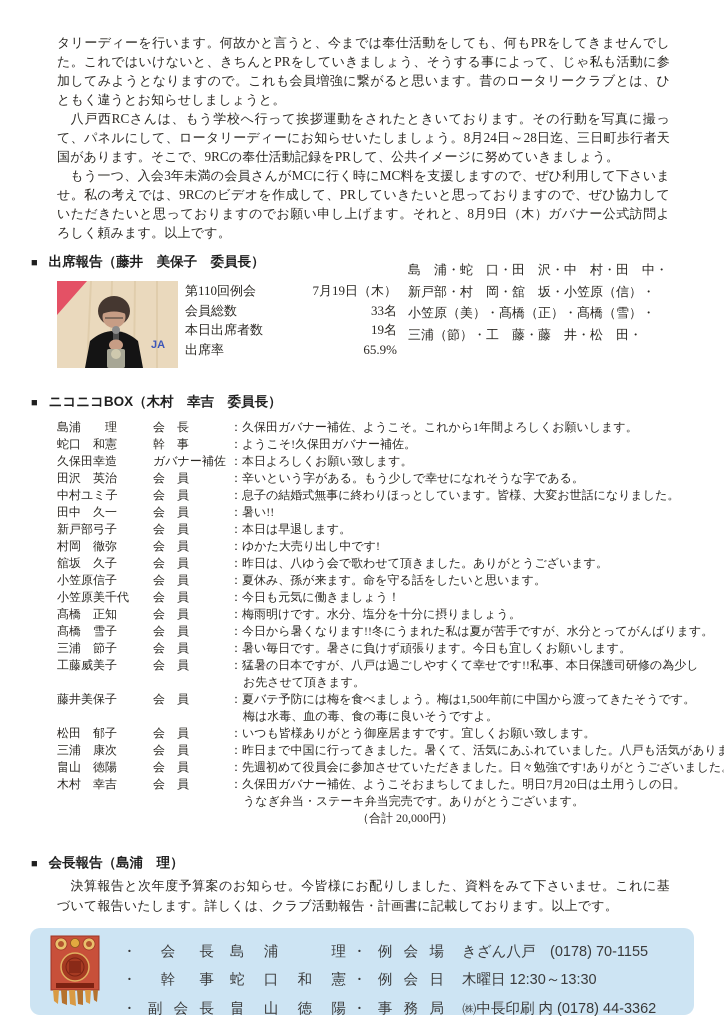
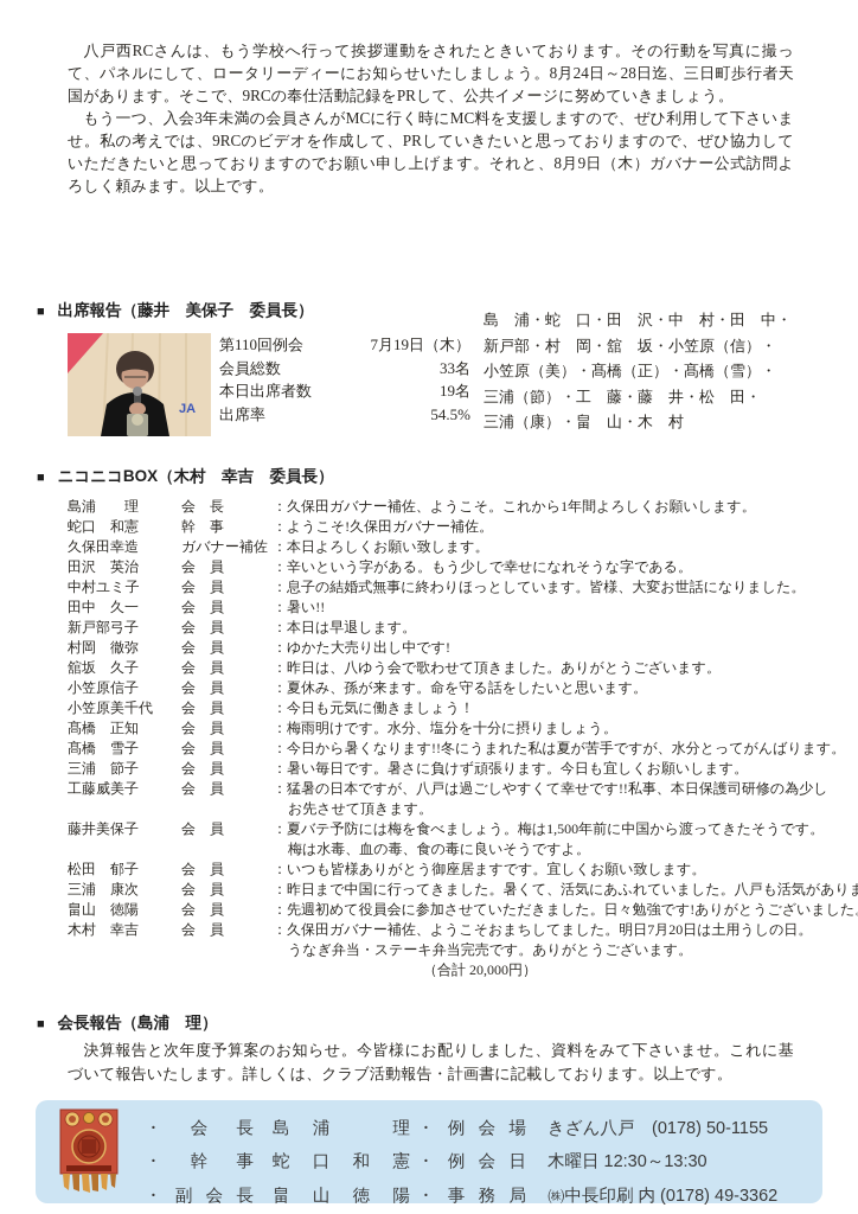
- タリーディーを行います。何故かと言うと、今までは奉仕活動をしても、何もPRをしてきませんでした。これではいけないと、きちんとPRをしていきましょう、そうする事によって、じゃ私も活動に参加してみようとなりますので。これも会員増強に繋がると思います。昔のロータリークラブとは、ひともく違うとお知らせしましょうと。
  八戸西RCさんは、もう学校へ行って挨拶運動をされたときいております。その行動を写真に撮って、パネルにして、ロータリーディーにお知らせいたしましょう。8月24日～28日迄、三日町歩行者天国があります。そこで、9RCの奉仕活動記録をPRして、公共イメージに努めていきましょう。
  もう一つ、入会3年未満の会員さんがMCに行く時にMC料を支援しますので、ぜひ利用して下さいませ。私の考えでは、9RCのビデオを作成して、PRしていきたいと思っておりますので、ぜひ協力していただきたいと思っておりますのでお願い申し上げます。それと、8月9日（木）ガバナー公式訪問よろしく頼みます。以上です。
  ■
  出席報告（藤井 美保子 委員長）
  JA
  第110回例会
  7月19日（木）
  会員総数
  33名
  本日出席者数
  19名
  出席率
- 65.9%
+ 54.5%
  島 浦・蛇 口・田 沢・中 村・田 中・
  新戸部・村 岡・舘 坂・小笠原（信）・
  小笠原（美）・髙橋（正）・髙橋（雪）・
  三浦（節）・工 藤・藤 井・松 田・
+ 三浦（康）・畠 山・木 村
  ■
  ニコニコBOX（木村 幸吉 委員長）
  島浦 理
  会 長
  ：久保田ガバナー補佐、ようこそ。これから1年間よろしくお願いします。
  蛇口 和憲
  幹 事
  ：ようこそ!久保田ガバナー補佐。
  久保田幸造
  ガバナー補佐
  ：本日よろしくお願い致します。
  田沢 英治
  会 員
  ：辛いという字がある。もう少しで幸せになれそうな字である。
  中村ユミ子
  会 員
  ：息子の結婚式無事に終わりほっとしています。皆様、大変お世話になりました。
  田中 久一
  会 員
  ：暑い!!
  新戸部弓子
  会 員
  ：本日は早退します。
  村岡 徹弥
  会 員
  ：ゆかた大売り出し中です!
  舘坂 久子
  会 員
  ：昨日は、八ゆう会で歌わせて頂きました。ありがとうございます。
  小笠原信子
  会 員
  ：夏休み、孫が来ます。命を守る話をしたいと思います。
  小笠原美千代
  会 員
  ：今日も元気に働きましょう！
  髙橋 正知
  会 員
  ：梅雨明けです。水分、塩分を十分に摂りましょう。
  髙橋 雪子
  会 員
  ：今日から暑くなります!!冬にうまれた私は夏が苦手ですが、水分とってがんばります。
  三浦 節子
  会 員
  ：暑い毎日です。暑さに負けず頑張ります。今日も宜しくお願いします。
  工藤威美子
  会 員
  ：猛暑の日本ですが、八戸は過ごしやすくて幸せです!!私事、本日保護司研修の為少し
  お先させて頂きます。
  藤井美保子
  会 員
  ：夏バテ予防には梅を食べましょう。梅は1,500年前に中国から渡ってきたそうです。
  梅は水毒、血の毒、食の毒に良いそうですよ。
  松田 郁子
  会 員
  ：いつも皆様ありがとう御座居ますです。宜しくお願い致します。
  三浦 康次
  会 員
  ：昨日まで中国に行ってきました。暑くて、活気にあふれていました。八戸も活気がありま
  畠山 徳陽
  会 員
  ：先週初めて役員会に参加させていただきました。日々勉強です!ありがとうございました
  木村 幸吉
  会 員
  ：久保田ガバナー補佐、ようこそおまちしてました。明日7月20日は土用うしの日。
  うなぎ弁当・ステーキ弁当完売です。ありがとうございます。
  （合計 20,000円）
  ■
  会長報告（島浦 理）
  決算報告と次年度予算案のお知らせ。今皆様にお配りしました、資料をみて下さいませ。これに基づいて報告いたします。詳しくは、クラブ活動報告・計画書に記載しております。以上です。
  ・会長
  島浦 理
  ・幹事
  蛇口和憲
  ・副会長
  畠山徳陽
  ・例会場
- きざん八戸 (0178) 70-1155
+ きざん八戸 (0178) 50-1155
  ・例会日
  木曜日 12:30～13:30
  ・事務局
- ㈱中長印刷 内 (0178) 44-3362
+ ㈱中長印刷 内 (0178) 49-3362
